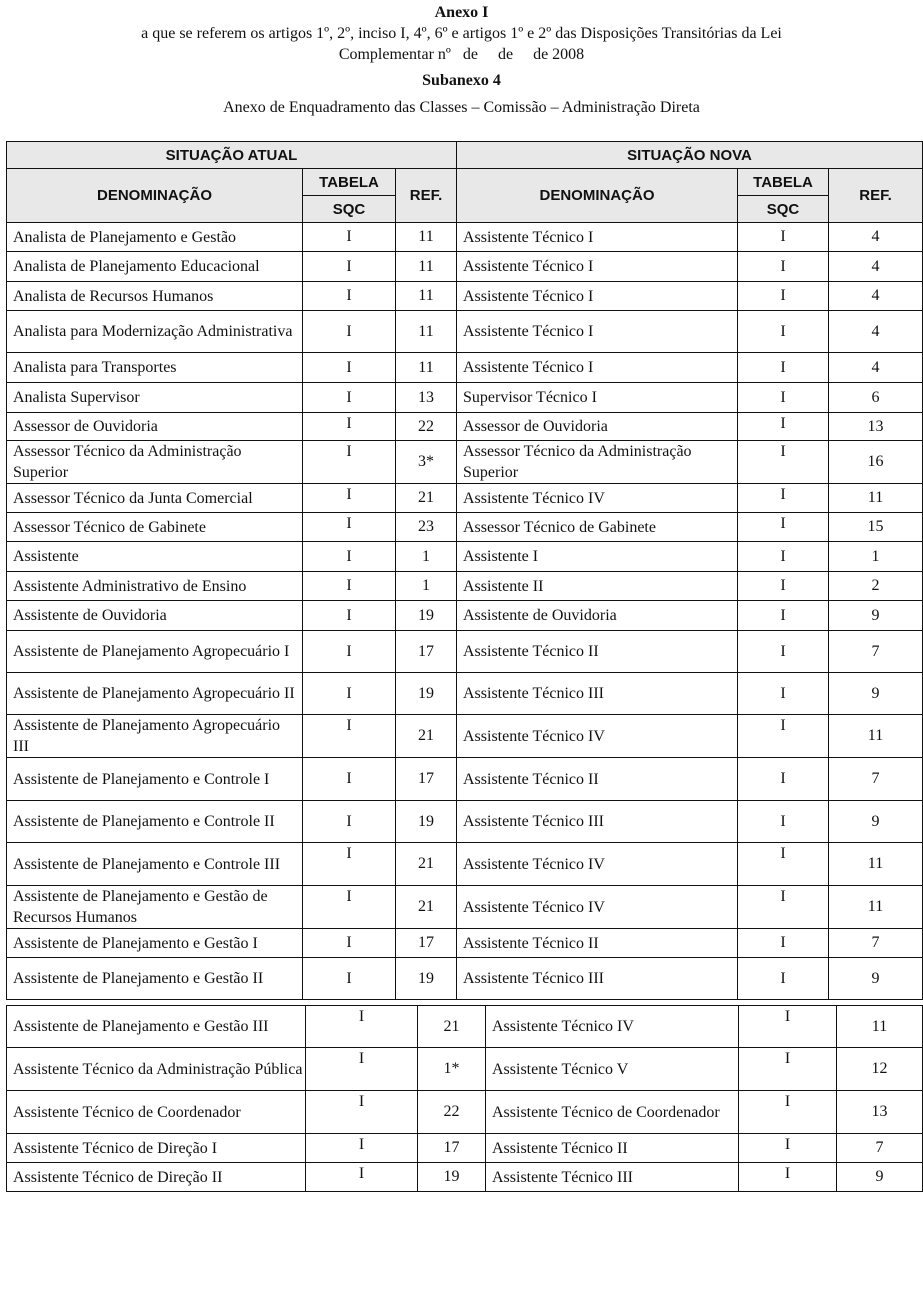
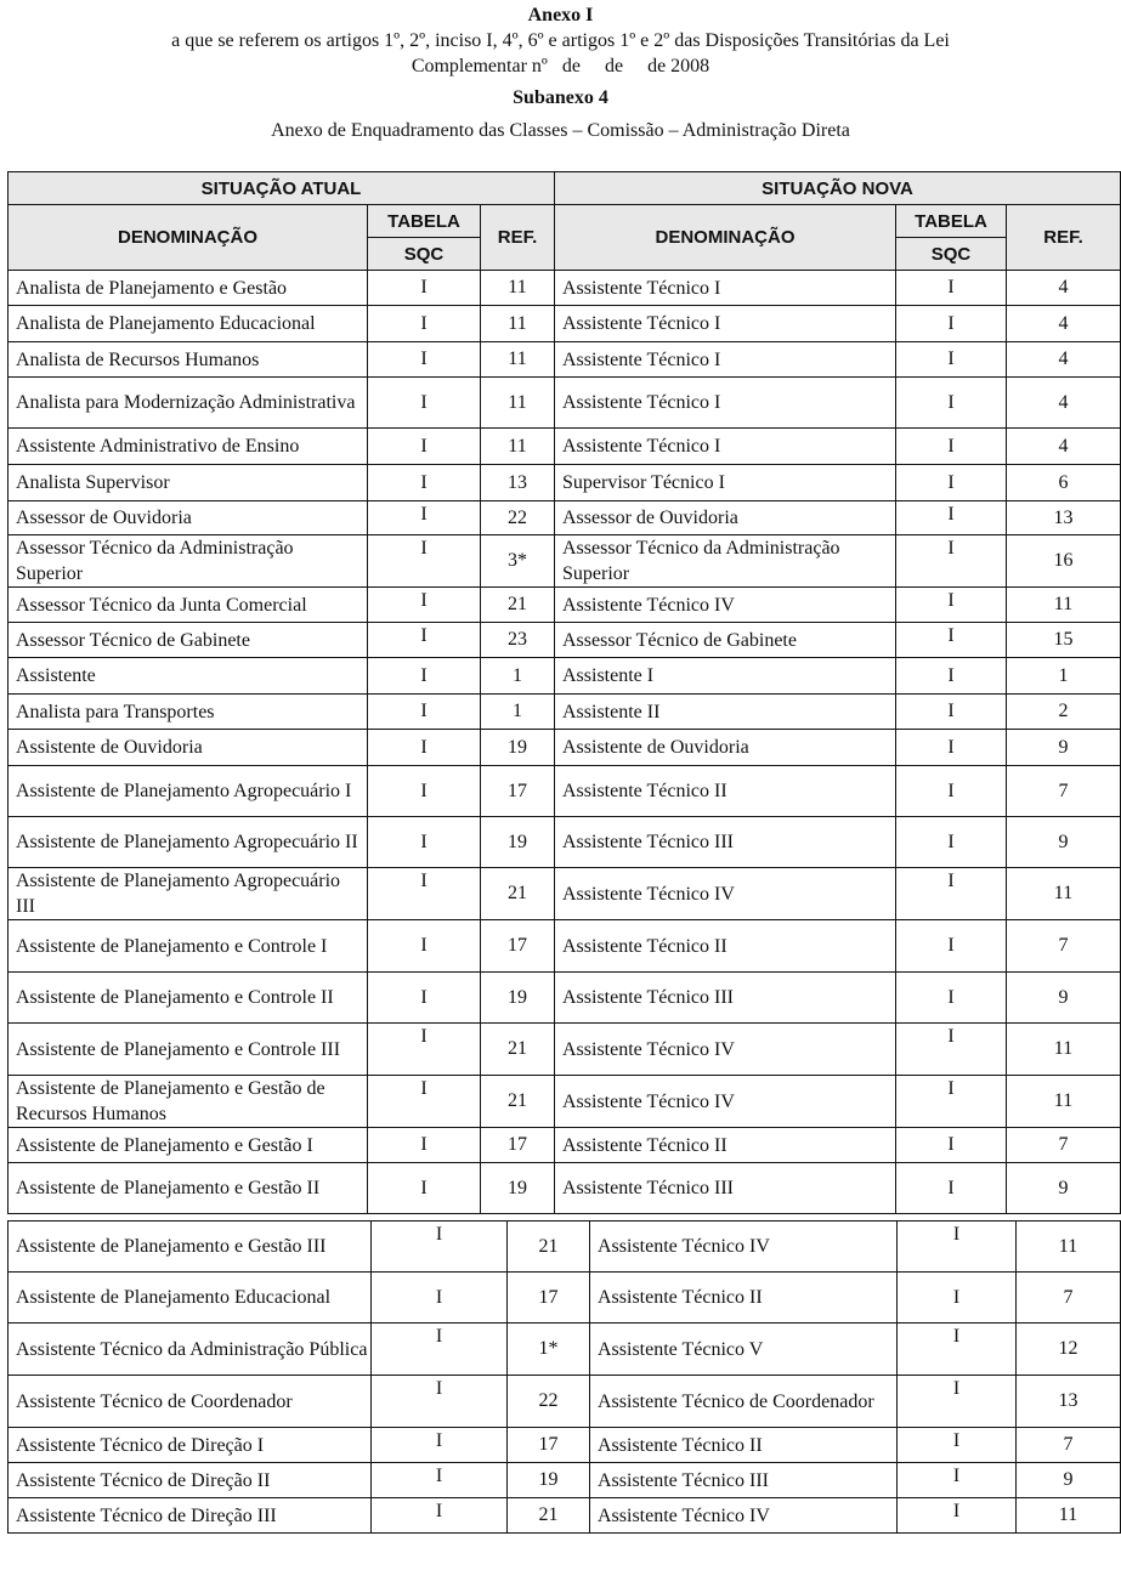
  Anexo I
  a que se referem os artigos 1º, 2º, inciso I, 4º, 6º e artigos 1º e 2º das Disposições Transitórias da Lei
  Complementar nº de de de 2008
  Subanexo 4
  Anexo de Enquadramento das Classes – Comissão – Administração Direta
  SITUAÇÃO ATUAL	SITUAÇÃO NOVA
  DENOMINAÇÃO	TABELA	REF.	DENOMINAÇÃO	TABELA	REF.
  SQC	SQC
  Analista de Planejamento e Gestão	I	11	Assistente Técnico I	I	4
  Analista de Planejamento Educacional	I	11	Assistente Técnico I	I	4
  Analista de Recursos Humanos	I	11	Assistente Técnico I	I	4
  Analista para Modernização Administrativa	I	11	Assistente Técnico I	I	4
- Analista para Transportes	I	11	Assistente Técnico I	I	4
+ Assistente Administrativo de Ensino	I	11	Assistente Técnico I	I	4
  Analista Supervisor	I	13	Supervisor Técnico I	I	6
  Assessor de Ouvidoria	I	22	Assessor de Ouvidoria	I	13
  Assessor Técnico da Administração Superior	I	3*	Assessor Técnico da Administração Superior	I	16
  Assessor Técnico da Junta Comercial	I	21	Assistente Técnico IV	I	11
  Assessor Técnico de Gabinete	I	23	Assessor Técnico de Gabinete	I	15
  Assistente	I	1	Assistente I	I	1
- Assistente Administrativo de Ensino	I	1	Assistente II	I	2
+ Analista para Transportes	I	1	Assistente II	I	2
  Assistente de Ouvidoria	I	19	Assistente de Ouvidoria	I	9
  Assistente de Planejamento Agropecuário I	I	17	Assistente Técnico II	I	7
  Assistente de Planejamento Agropecuário II	I	19	Assistente Técnico III	I	9
  Assistente de Planejamento Agropecuário III	I	21	Assistente Técnico IV	I	11
  Assistente de Planejamento e Controle I	I	17	Assistente Técnico II	I	7
  Assistente de Planejamento e Controle II	I	19	Assistente Técnico III	I	9
  Assistente de Planejamento e Controle III	I	21	Assistente Técnico IV	I	11
  Assistente de Planejamento e Gestão de Recursos Humanos	I	21	Assistente Técnico IV	I	11
  Assistente de Planejamento e Gestão I	I	17	Assistente Técnico II	I	7
  Assistente de Planejamento e Gestão II	I	19	Assistente Técnico III	I	9
  Assistente de Planejamento e Gestão III	I	21	Assistente Técnico IV	I	11
+ Assistente de Planejamento Educacional	I	17	Assistente Técnico II	I	7
  Assistente Técnico da Administração Pública	I	1*	Assistente Técnico V	I	12
  Assistente Técnico de Coordenador	I	22	Assistente Técnico de Coordenador	I	13
  Assistente Técnico de Direção I	I	17	Assistente Técnico II	I	7
  Assistente Técnico de Direção II	I	19	Assistente Técnico III	I	9
+ Assistente Técnico de Direção III	I	21	Assistente Técnico IV	I	11
